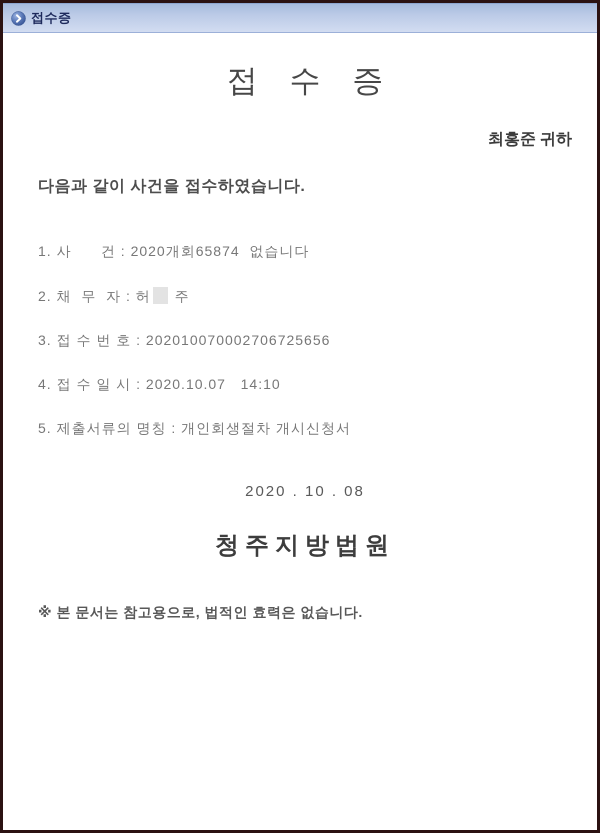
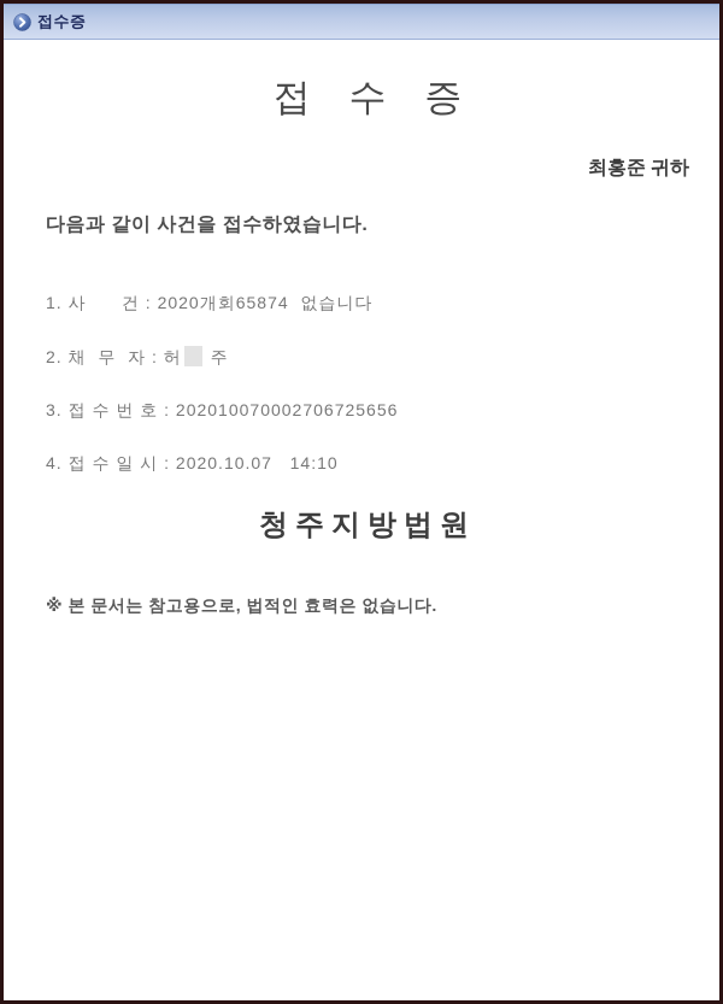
  접수증
  접 수 증
  최홍준 귀하
  다음과 같이 사건을 접수하였습니다.
  1. 사 건 : 2020개회65874 없습니다
  2. 채 무 자 : 허 주
  3. 접 수 번 호 : 202010070002706725656
  4. 접 수 일 시 : 2020.10.07 14:10
- 5. 제출서류의 명칭 : 개인회생절차 개시신청서
- 2020 . 10 . 08
  청주지방법원
  ※ 본 문서는 참고용으로, 법적인 효력은 없습니다.
